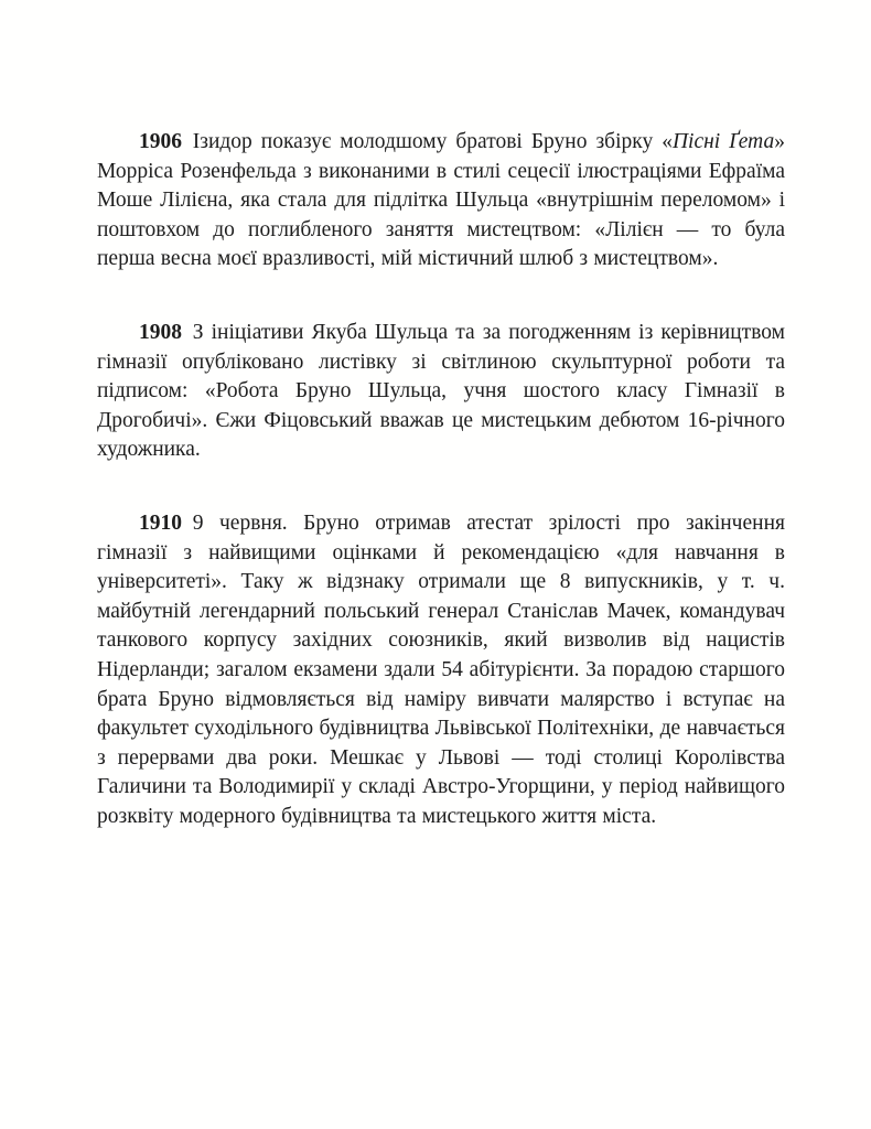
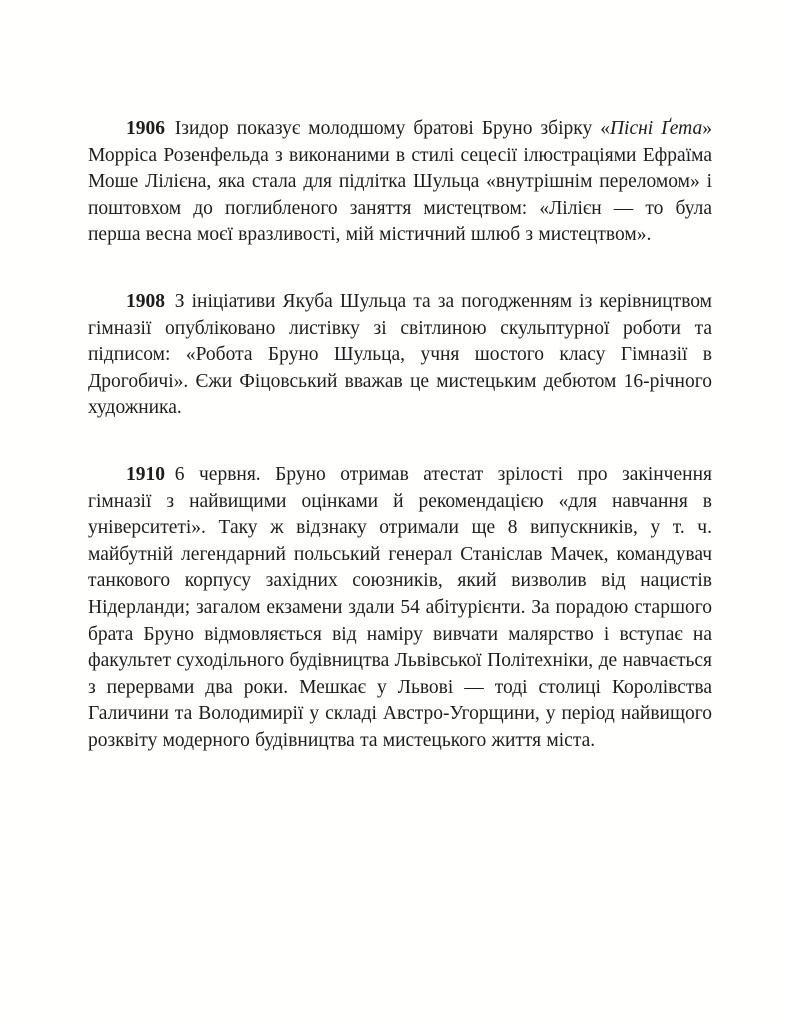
  1906 Ізидор показує молодшому братові Бруно збірку «Пісні Ґета» Морріса Розенфельда з виконаними в стилі сецесії ілюстраціями Ефраїма Моше Лілієна, яка стала для підлітка Шульца «внутрішнім переломом» і поштовхом до поглибленого заняття мистецтвом: «Лілієн — то була перша весна моєї вразливості, мій містичний шлюб з мистецтвом».
  1908 З ініціативи Якуба Шульца та за погодженням із керівництвом гімназії опубліковано листівку зі світлиною скульптурної роботи та підписом: «Робота Бруно Шульца, учня шостого класу Гімназії в Дрогобичі». Єжи Фіцовський вважав це мистецьким дебютом 16-річного художника.
- 1910 9 червня. Бруно отримав атестат зрілості про закінчення гімназії з найвищими оцінками й рекомендацією «для навчання в університеті». Таку ж відзнаку отримали ще 8 випускників, у т. ч. майбутній легендарний польський генерал Станіслав Мачек, командувач танкового корпусу західних союзників, який визволив від нацистів Нідерланди; загалом екзамени здали 54 абітурієнти. За порадою старшого брата Бруно відмовляється від наміру вивчати малярство і вступає на факультет суходільного будівництва Львівської Політехніки, де навчається з перервами два роки. Мешкає у Львові — тоді столиці Королівства Галичини та Володимирії у складі Австро-Угорщини, у період найвищого розквіту модерного будівництва та мистецького життя міста.
+ 1910 6 червня. Бруно отримав атестат зрілості про закінчення гімназії з найвищими оцінками й рекомендацією «для навчання в університеті». Таку ж відзнаку отримали ще 8 випускників, у т. ч. майбутній легендарний польський генерал Станіслав Мачек, командувач танкового корпусу західних союзників, який визволив від нацистів Нідерланди; загалом екзамени здали 54 абітурієнти. За порадою старшого брата Бруно відмовляється від наміру вивчати малярство і вступає на факультет суходільного будівництва Львівської Політехніки, де навчається з перервами два роки. Мешкає у Львові — тоді столиці Королівства Галичини та Володимирії у складі Австро-Угорщини, у період найвищого розквіту модерного будівництва та мистецького життя міста.
